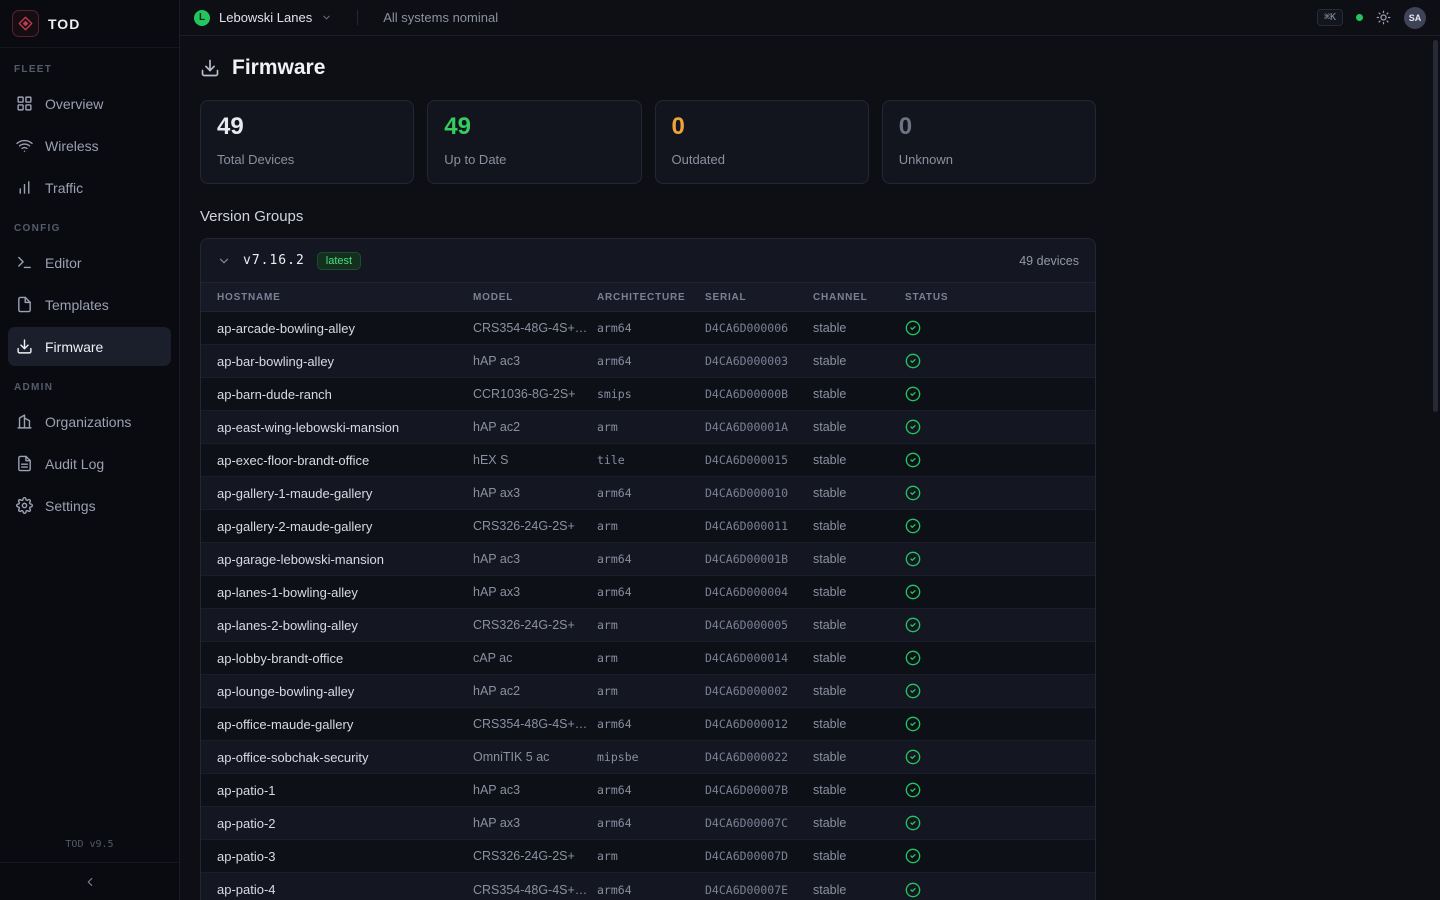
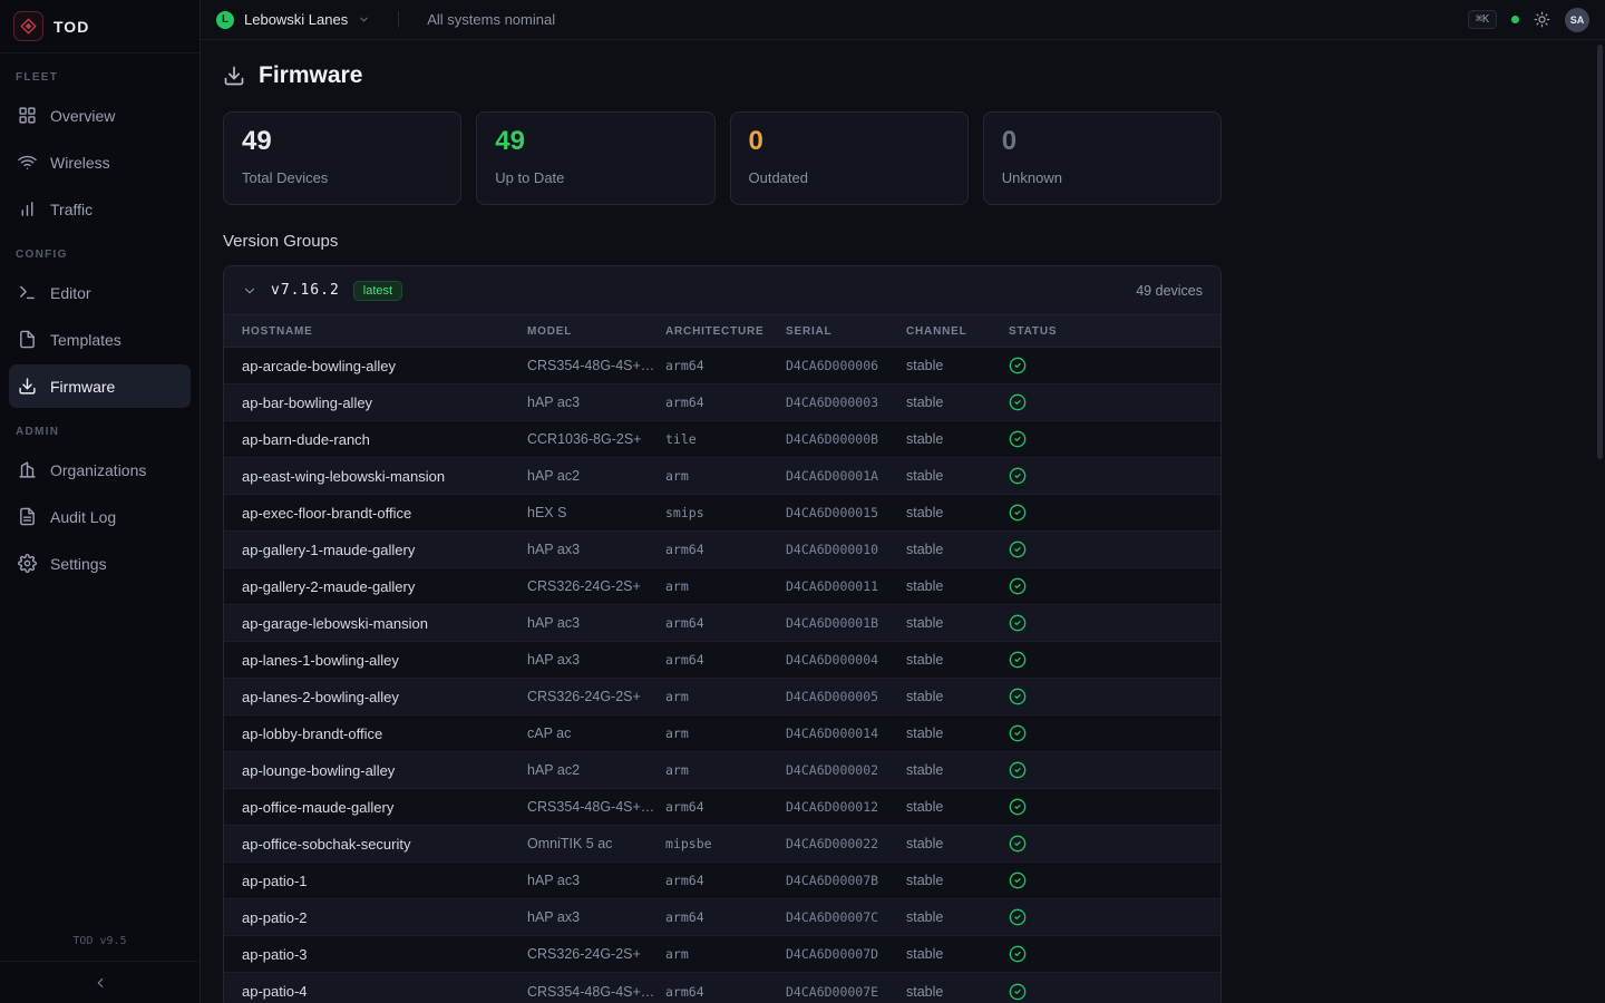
  TOD
  FLEET
  Overview
  Wireless
  Traffic
  CONFIG
  Editor
  Templates
  Firmware
  ADMIN
  Organizations
  Audit Log
  Settings
  TOD v9.5
  L
  Lebowski Lanes
  All systems nominal
  ⌘K
  SA
  Firmware
  49
  Total Devices
  49
  Up to Date
  0
  Outdated
  0
  Unknown
  Version Groups
  v7.16.2
  latest
  49 devices
  HOSTNAME
  MODEL
  ARCHITECTURE
  SERIAL
  CHANNEL
  STATUS
  ap-arcade-bowling-alley
  CRS354-48G-4S+…
  arm64
  D4CA6D000006
  stable
  ap-bar-bowling-alley
  hAP ac3
  arm64
  D4CA6D000003
  stable
  ap-barn-dude-ranch
  CCR1036-8G-2S+
- smips
+ tile
  D4CA6D00000B
  stable
  ap-east-wing-lebowski-mansion
  hAP ac2
  arm
  D4CA6D00001A
  stable
  ap-exec-floor-brandt-office
  hEX S
- tile
+ smips
  D4CA6D000015
  stable
  ap-gallery-1-maude-gallery
  hAP ax3
  arm64
  D4CA6D000010
  stable
  ap-gallery-2-maude-gallery
  CRS326-24G-2S+
  arm
  D4CA6D000011
  stable
  ap-garage-lebowski-mansion
  hAP ac3
  arm64
  D4CA6D00001B
  stable
  ap-lanes-1-bowling-alley
  hAP ax3
  arm64
  D4CA6D000004
  stable
  ap-lanes-2-bowling-alley
  CRS326-24G-2S+
  arm
  D4CA6D000005
  stable
  ap-lobby-brandt-office
  cAP ac
  arm
  D4CA6D000014
  stable
  ap-lounge-bowling-alley
  hAP ac2
  arm
  D4CA6D000002
  stable
  ap-office-maude-gallery
  CRS354-48G-4S+…
  arm64
  D4CA6D000012
  stable
  ap-office-sobchak-security
  OmniTIK 5 ac
  mipsbe
  D4CA6D000022
  stable
  ap-patio-1
  hAP ac3
  arm64
  D4CA6D00007B
  stable
  ap-patio-2
  hAP ax3
  arm64
  D4CA6D00007C
  stable
  ap-patio-3
  CRS326-24G-2S+
  arm
  D4CA6D00007D
  stable
  ap-patio-4
  CRS354-48G-4S+…
  arm64
  D4CA6D00007E
  stable
